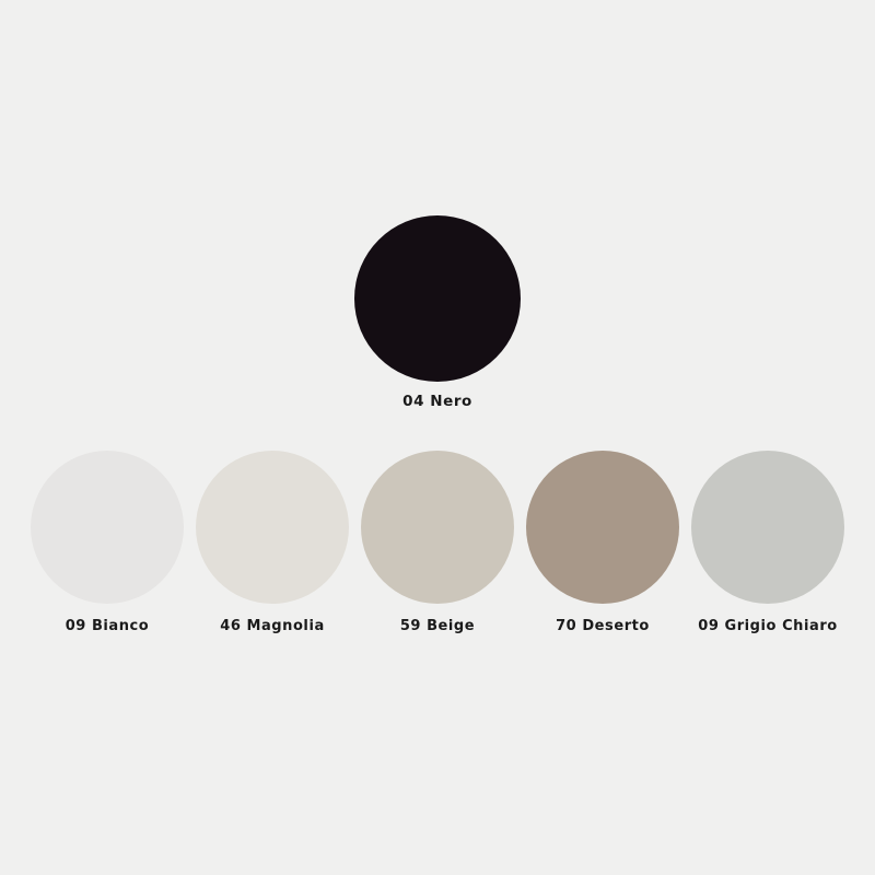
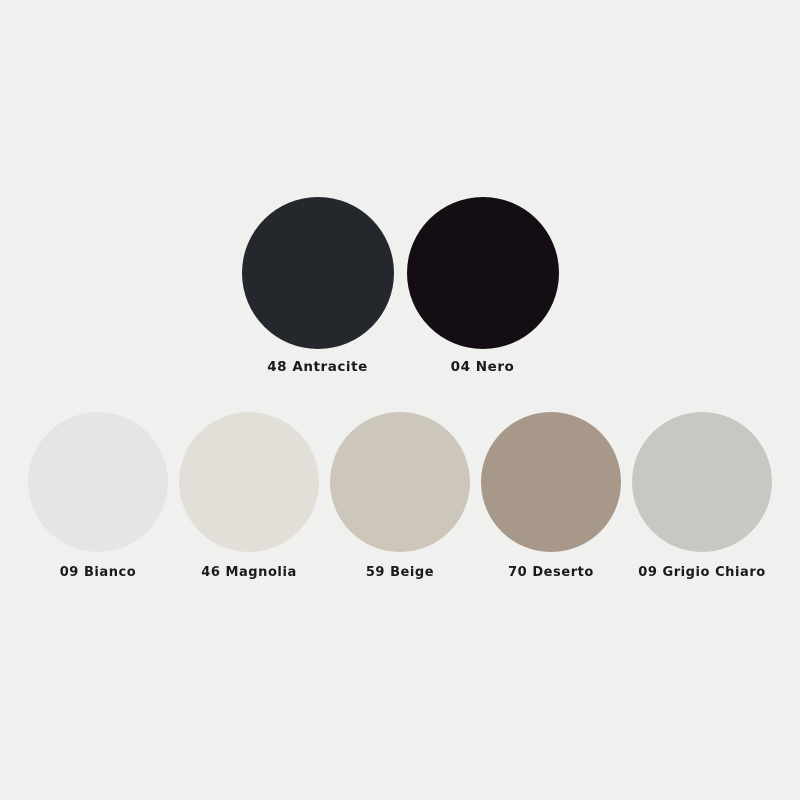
+ 48 Antracite
  04 Nero
  09 Bianco
  46 Magnolia
  59 Beige
  70 Deserto
  09 Grigio Chiaro
